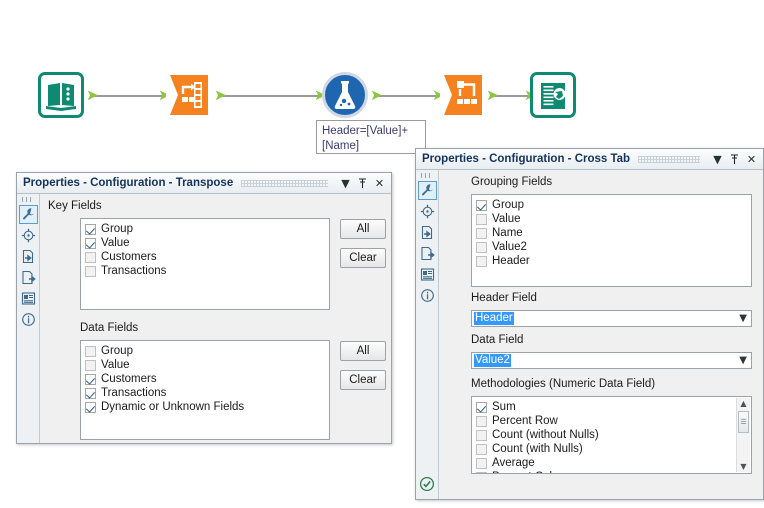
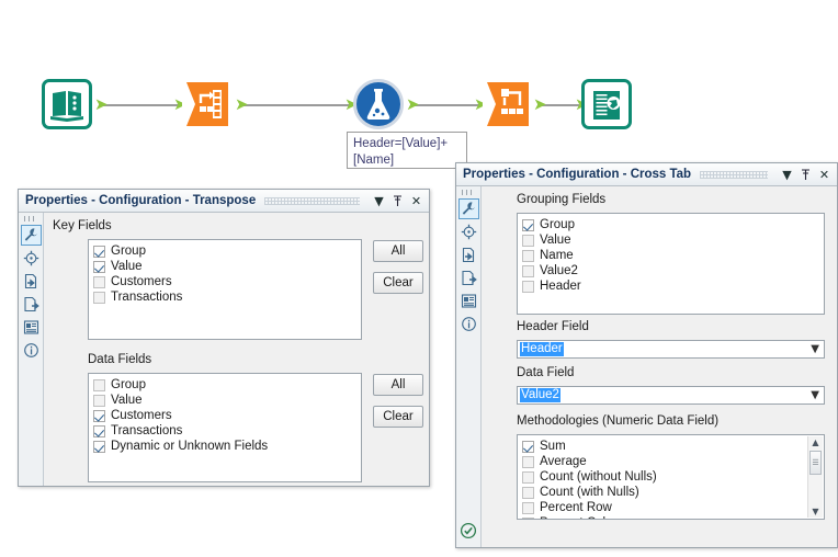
  ➤
  ➤
  ➤
  ➤
  ➤
  ➤
  ➤
  Header=[Value]+
  [Name]
  Properties - Configuration - Transpose
  ▼
  ✕
  Key Fields
  Group
  Value
  Customers
  Transactions
  All
  Clear
  Data Fields
  Group
  Value
  Customers
  Transactions
  Dynamic or Unknown Fields
  All
  Clear
  Properties - Configuration - Cross Tab
  ▼
  ✕
  Grouping Fields
  Group
  Value
  Name
  Value2
  Header
  Header Field
  Header
  ▼
  Data Field
  Value2
  ▼
  Methodologies (Numeric Data Field)
  Sum
- Percent Row
+ Average
  Count (without Nulls)
  Count (with Nulls)
- Average
+ Percent Row
  ▲
  ▼
